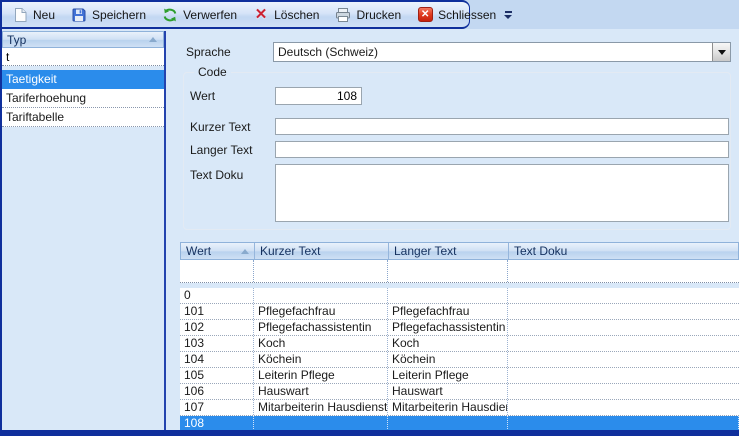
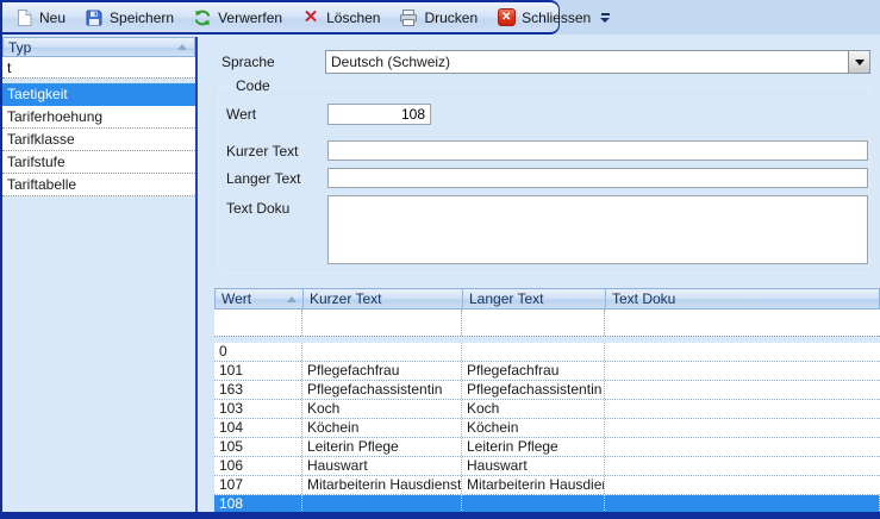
  Neu
  Speichern
  Verwerfen
  ✕
  Löschen
  Drucken
  ✕
  Schliessen
  Typ
  t
  Taetigkeit
  Tariferhoehung
+ Tarifklasse
+ Tarifstufe
  Tariftabelle
  Sprache
  Deutsch (Schweiz)
  Code
  Wert
  108
  Kurzer Text
  Langer Text
  Text Doku
  Wert
  Kurzer Text
  Langer Text
  Text Doku
  0
  101
  Pflegefachfrau
  Pflegefachfrau
- 102
+ 163
  Pflegefachassistentin
  Pflegefachassistentin
  103
  Koch
  Koch
  104
  Köchein
  Köchein
  105
  Leiterin Pflege
  Leiterin Pflege
  106
  Hauswart
  Hauswart
  107
  Mitarbeiterin Hausdienst
  Mitarbeiterin Hausdie
  108
